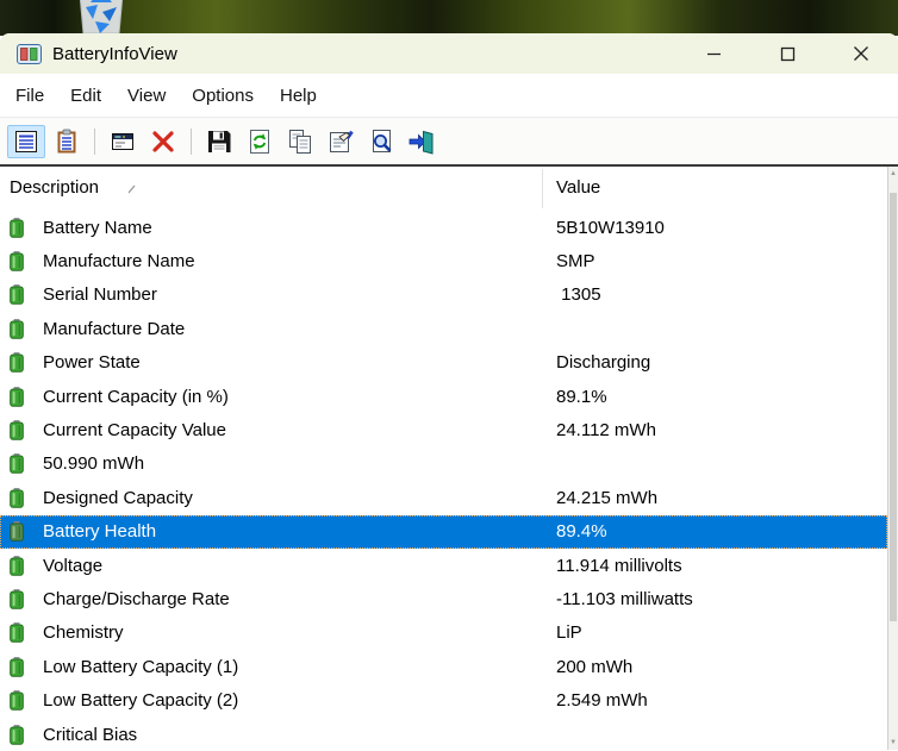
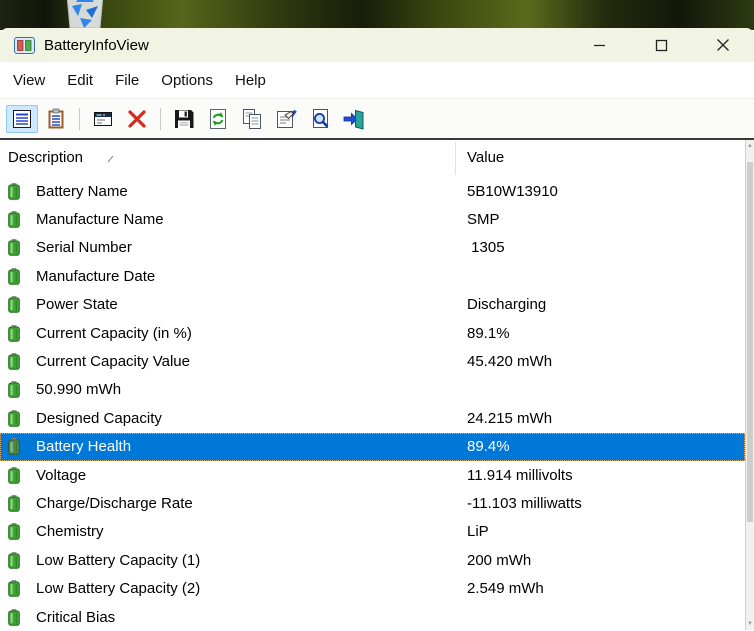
  BatteryInfoView
- File
+ View
  Edit
- View
+ File
  Options
  Help
  Description
  Value
  Battery Name
  5B10W13910
  Manufacture Name
  SMP
  Serial Number
  1305
  Manufacture Date
  Power State
  Discharging
  Current Capacity (in %)
  89.1%
  Current Capacity Value
- 24.112 mWh
+ 45.420 mWh
  50.990 mWh
  Designed Capacity
  24.215 mWh
  Battery Health
  89.4%
  Voltage
  11.914 millivolts
  Charge/Discharge Rate
  -11.103 milliwatts
  Chemistry
  LiP
  Low Battery Capacity (1)
  200 mWh
  Low Battery Capacity (2)
  2.549 mWh
  Critical Bias
